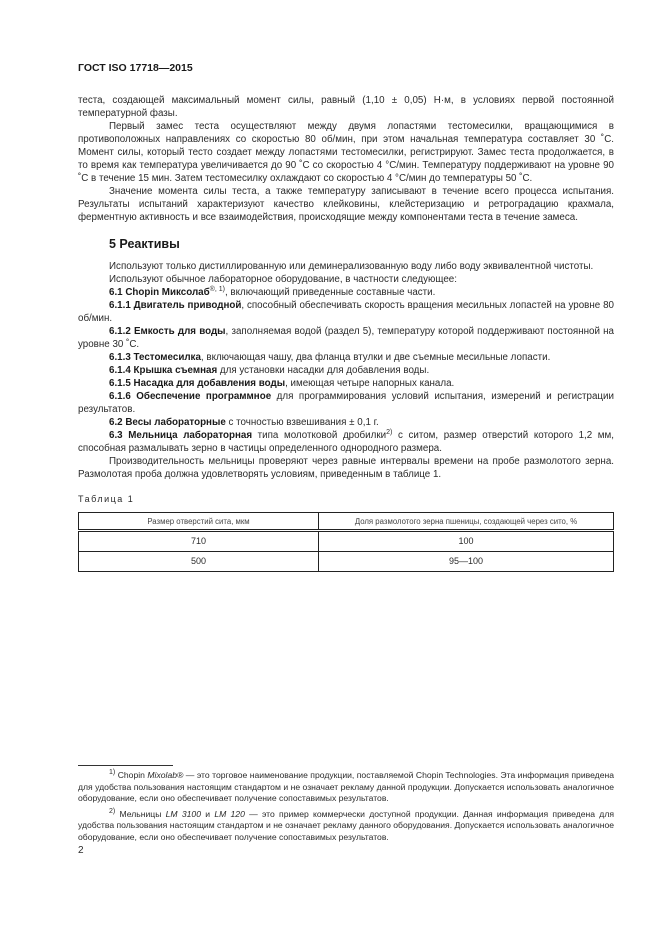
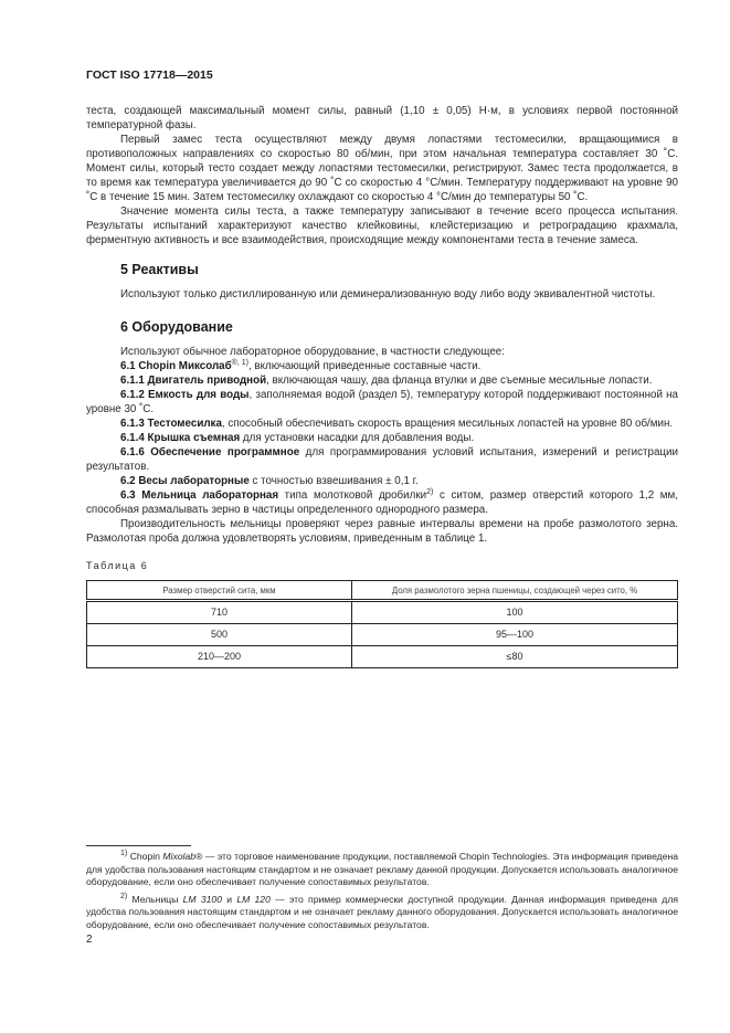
  ГОСТ ISO 17718—2015
  теста, создающей максимальный момент силы, равный (1,10 ± 0,05) Н·м, в условиях первой постоянной температурной фазы.
  Первый замес теста осуществляют между двумя лопастями тестомесилки, вращающимися в противоположных направлениях со скоростью 80 об/мин, при этом начальная температура составляет 30 ˚С. Момент силы, который тесто создает между лопастями тестомесилки, регистрируют. Замес теста продолжается, в то время как температура увеличивается до 90 ˚С со скоростью 4 °С/мин. Температуру поддерживают на уровне 90 ˚С в течение 15 мин. Затем тестомесилку охлаждают со скоростью 4 °С/мин до температуры 50 ˚С.
  Значение момента силы теста, а также температуру записывают в течение всего процесса испытания. Результаты испытаний характеризуют качество клейковины, клейстеризацию и ретроградацию крахмала, ферментную активность и все взаимодействия, происходящие между компонентами теста в течение замеса.
  5 Реактивы
  Используют только дистиллированную или деминерализованную воду либо воду эквивалентной чистоты.
+ 6 Оборудование
  Используют обычное лабораторное оборудование, в частности следующее:
  6.1 Chopin Миксолаб , включающий приведенные составные части.
- 6.1.1 Двигатель приводной, способный обеспечивать скорость вращения месильных лопастей на уровне 80 об/мин.
+ 6.1.1 Двигатель приводной, включающая чашу, два фланца втулки и две съемные месильные лопасти.
  6.1.2 Емкость для воды, заполняемая водой (раздел 5), температуру которой поддерживают постоянной на уровне 30 ˚С.
- 6.1.3 Тестомесилка, включающая чашу, два фланца втулки и две съемные месильные лопасти.
+ 6.1.3 Тестомесилка, способный обеспечивать скорость вращения месильных лопастей на уровне 80 об/мин.
  6.1.4 Крышка съемная для установки насадки для добавления воды.
- 6.1.5 Насадка для добавления воды, имеющая четыре напорных канала.
  6.1.6 Обеспечение программное для программирования условий испытания, измерений и регистрации результатов.
  6.2 Весы лабораторные с точностью взвешивания ± 0,1 г.
  6.3 Мельница лабораторная типа молотковой дробилки с ситом, размер отверстий которого 1,2 мм, способная размалывать зерно в частицы определенного однородного размера.
  Производительность мельницы проверяют через равные интервалы времени на пробе размолотого зерна. Размолотая проба должна удовлетворять условиям, приведенным в таблице 1.
- Таблица 1
+ Таблица 6
  Размер отверстий сита, мкм	Доля размолотого зерна пшеницы, создающей через сито, %
  710	100
  500	95—100
+ 210—200	≤80
  Chopin Mixolab® — это торговое наименование продукции, поставляемой Chopin Technologies. Эта информация приведена для удобства пользования настоящим стандартом и не означает рекламу данной продукции. Допускается использовать аналогичное оборудование, если оно обеспечивает получение сопоставимых результатов.
  Мельницы LM 3100 и LM 120 — это пример коммерчески доступной продукции. Данная информация приведена для удобства пользования настоящим стандартом и не означает рекламу данного оборудования. Допускается использовать аналогичное оборудование, если оно обеспечивает получение сопоставимых результатов.
  2
